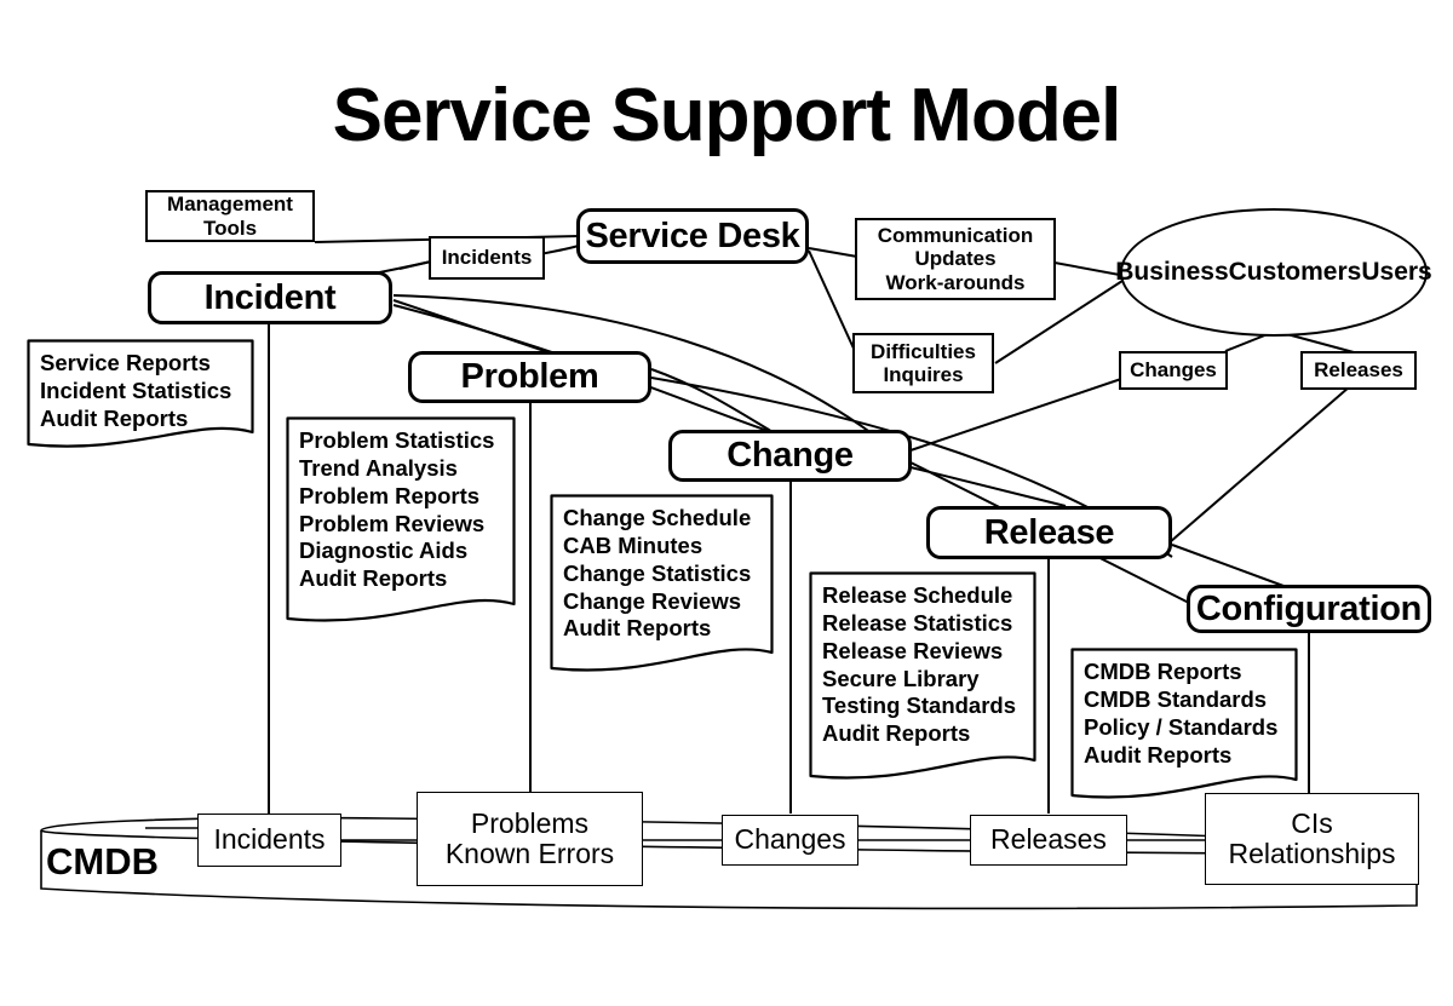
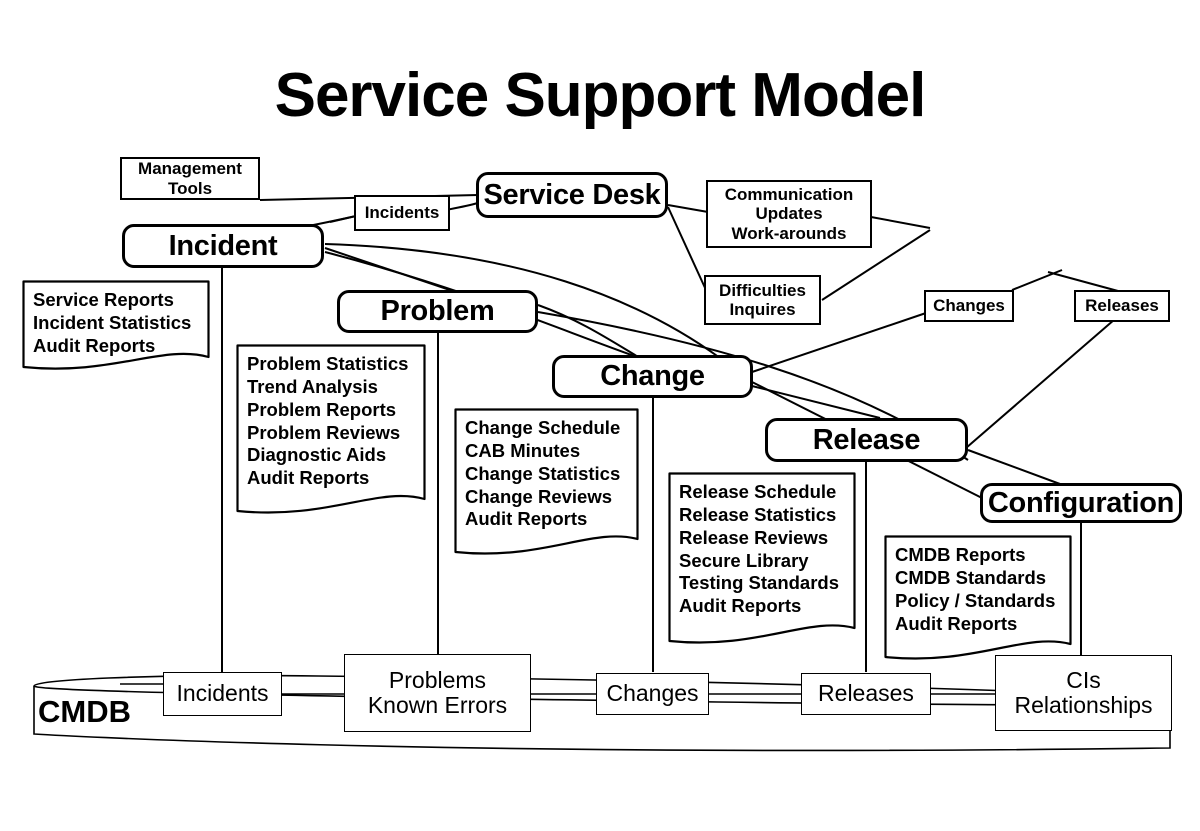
  Service Support Model
  Management
  Tools
  Incidents
  Service Desk
  Communication
  Updates
  Work-arounds
  Difficulties
  Inquires
- Business
- Customers
- Users
  Changes
  Releases
  Incident
  Problem
  Change
  Release
  Configuration
  Service Reports
  Incident Statistics
  Audit Reports
  Problem Statistics
  Trend Analysis
  Problem Reports
  Problem Reviews
  Diagnostic Aids
  Audit Reports
  Change Schedule
  CAB Minutes
  Change Statistics
  Change Reviews
  Audit Reports
  Release Schedule
  Release Statistics
  Release Reviews
  Secure Library
  Testing Standards
  Audit Reports
  CMDB Reports
  CMDB Standards
  Policy / Standards
  Audit Reports
  CMDB
  Incidents
  Problems
  Known Errors
  Changes
  Releases
  CIs
  Relationships
